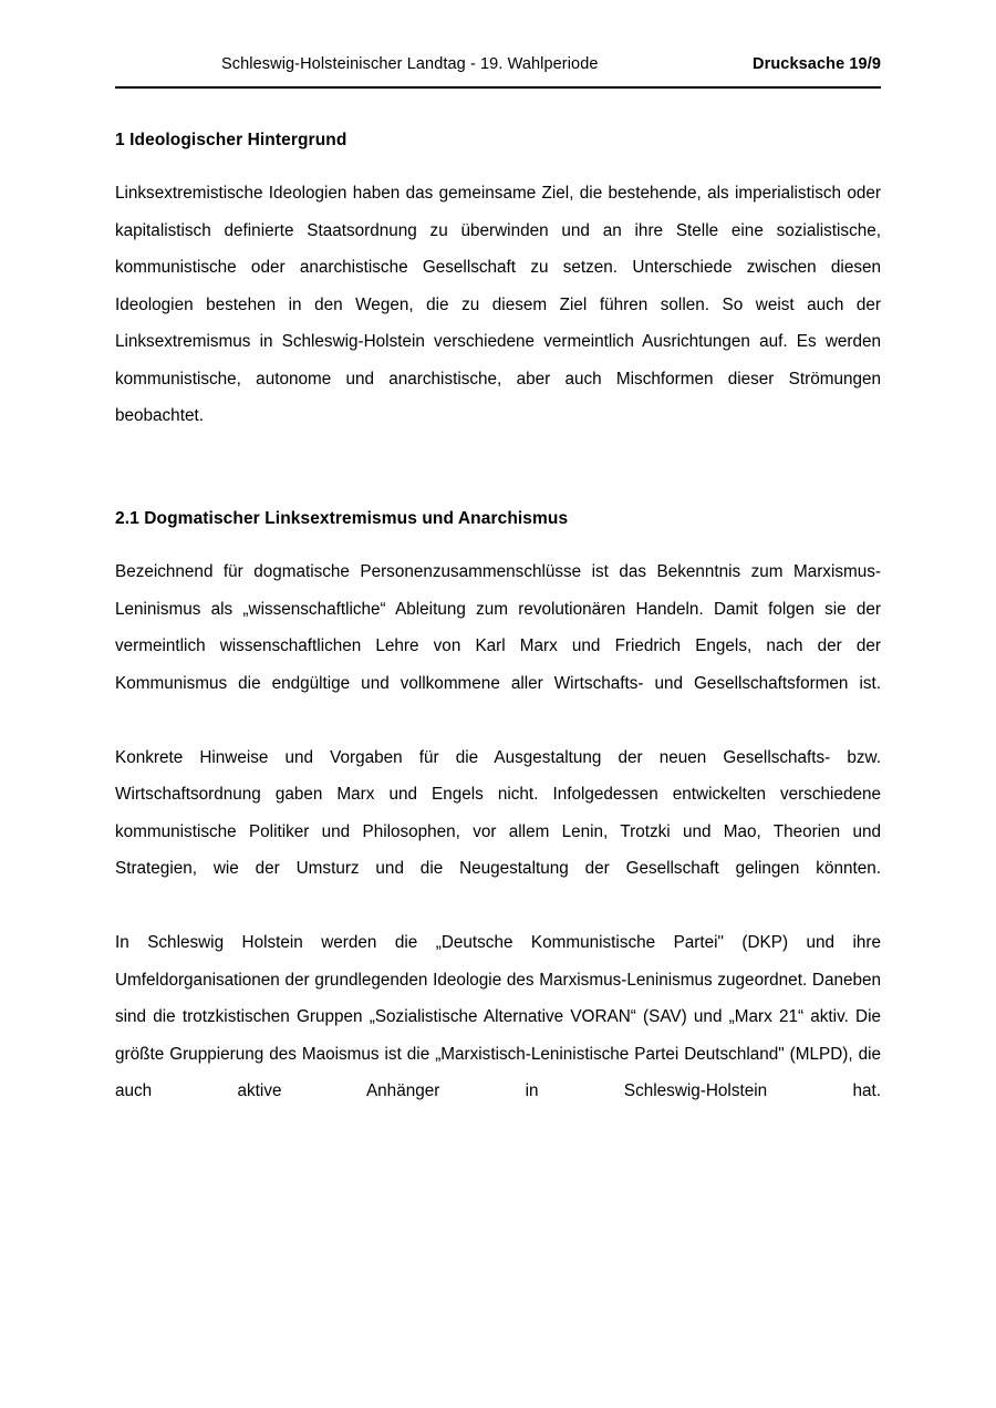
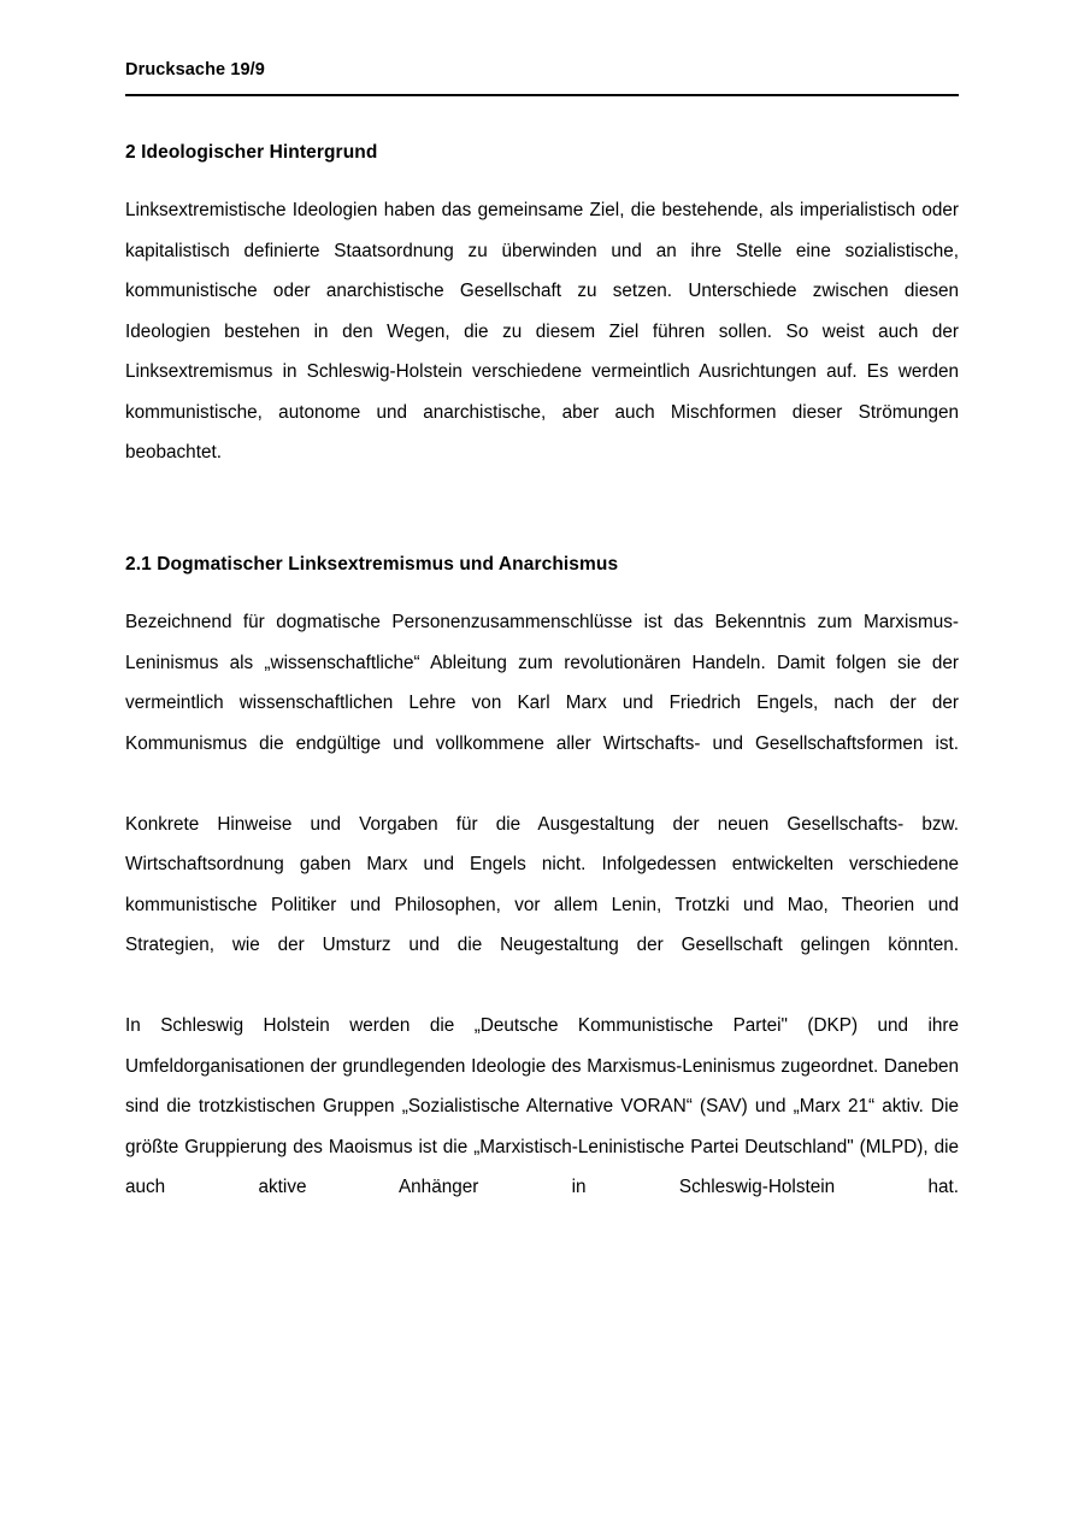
- Schleswig-Holsteinischer Landtag - 19. Wahlperiode
  Drucksache 19/9
- 1 Ideologischer Hintergrund
+ 2 Ideologischer Hintergrund
  Linksextremistische Ideologien haben das gemeinsame Ziel, die bestehende, als imperialistisch oder kapitalistisch definierte Staatsordnung zu überwinden und an ihre Stelle eine sozialistische, kommunistische oder anarchistische Gesellschaft zu setzen. Unterschiede zwischen diesen Ideologien bestehen in den Wegen, die zu diesem Ziel führen sollen. So weist auch der Linksextremismus in Schleswig-Holstein verschiedene vermeintlich Ausrichtungen auf. Es werden kommunistische, autonome und anarchistische, aber auch Mischformen dieser Strömungen beobachtet.
  2.1 Dogmatischer Linksextremismus und Anarchismus
  Bezeichnend für dogmatische Personenzusammenschlüsse ist das Bekenntnis zum Marxismus-Leninismus als „wissenschaftliche“ Ableitung zum revolutionären Handeln. Damit folgen sie der vermeintlich wissenschaftlichen Lehre von Karl Marx und Friedrich Engels, nach der der Kommunismus die endgültige und vollkommene aller Wirtschafts- und Gesellschaftsformen ist.
  Konkrete Hinweise und Vorgaben für die Ausgestaltung der neuen Gesellschafts- bzw. Wirtschaftsordnung gaben Marx und Engels nicht. Infolgedessen entwickelten verschiedene kommunistische Politiker und Philosophen, vor allem Lenin, Trotzki und Mao, Theorien und Strategien, wie der Umsturz und die Neugestaltung der Gesellschaft gelingen könnten.
  In Schleswig Holstein werden die „Deutsche Kommunistische Partei" (DKP) und ihre Umfeldorganisationen der grundlegenden Ideologie des Marxismus-Leninismus zugeordnet. Daneben sind die trotzkistischen Gruppen „Sozialistische Alternative VORAN“ (SAV) und „Marx 21“ aktiv. Die größte Gruppierung des Maoismus ist die „Marxistisch-Leninistische Partei Deutschland" (MLPD), die auch aktive Anhänger in Schleswig-Holstein hat.
